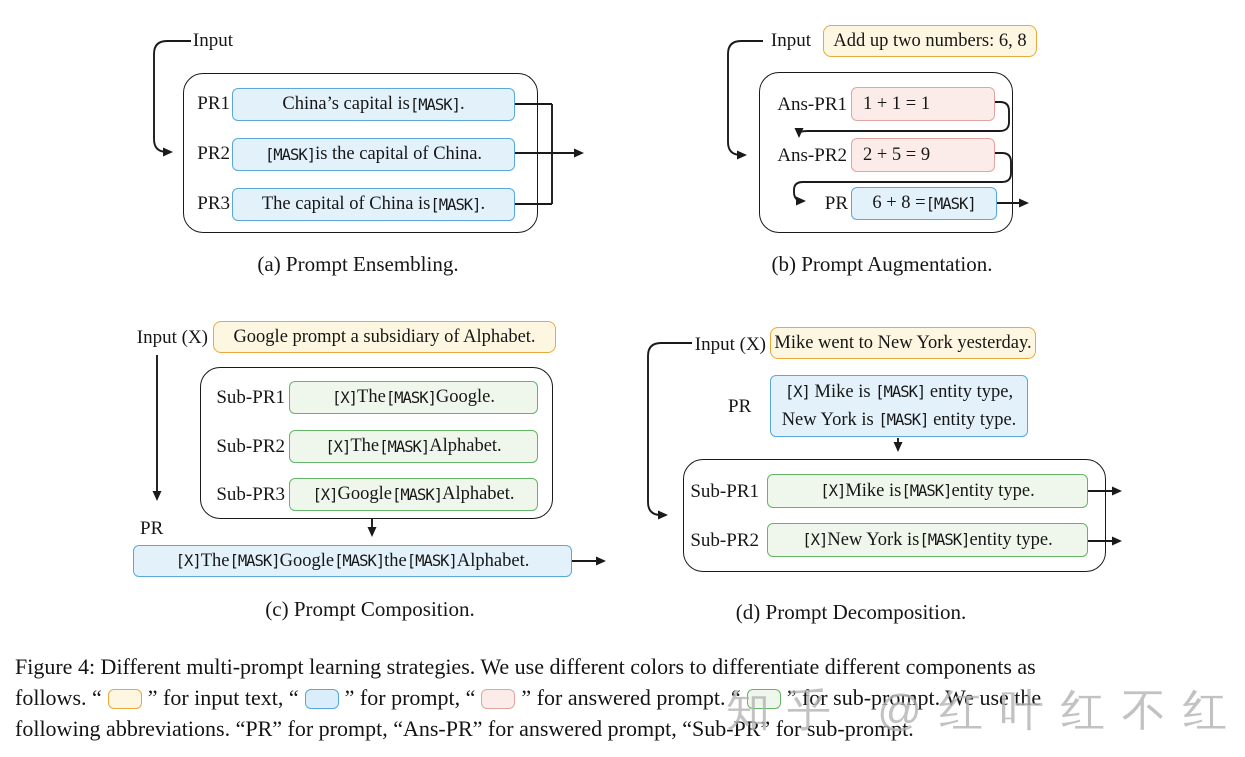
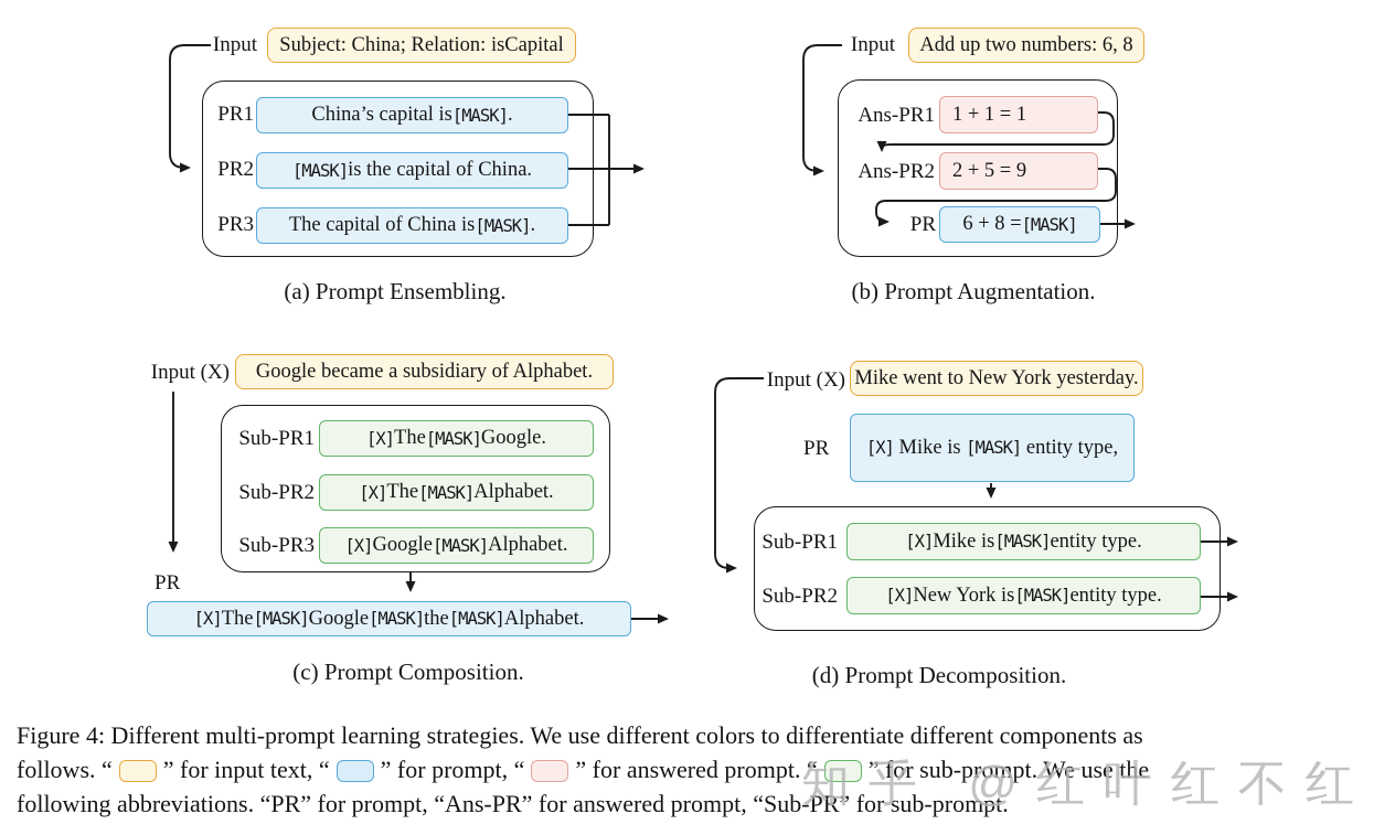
  Input
+ Subject: China; Relation: isCapital
  PR1
  China’s capital is
  [MASK]
  .
  PR2
  [MASK]
  is the capital of China.
  PR3
  The capital of China is
  [MASK]
  .
  (a) Prompt Ensembling.
  Input
  Add up two numbers: 6, 8
  Ans-PR1
  1 + 1 = 1
  Ans-PR2
  2 + 5 = 9
  PR
  6 + 8 =
  [MASK]
  (b) Prompt Augmentation.
  Input (X)
- Google prompt a subsidiary of Alphabet.
+ Google became a subsidiary of Alphabet.
  Sub-PR1
  [X]
  The
  [MASK]
  Google.
  Sub-PR2
  [X]
  The
  [MASK]
  Alphabet.
  Sub-PR3
  [X]
  Google
  [MASK]
  Alphabet.
  PR
  [X]
  The
  [MASK]
  Google
  [MASK]
  the
  [MASK]
  Alphabet.
  (c) Prompt Composition.
  Input (X)
  Mike went to New York yesterday.
  PR
  [X] Mike is [MASK] entity type,
- New York is [MASK] entity type.
  Sub-PR1
  [X]
  Mike is
  [MASK]
  entity type.
  Sub-PR2
  [X]
  New York is
  [MASK]
  entity type.
  (d) Prompt Decomposition.
  Figure 4: Different multi-prompt learning strategies. We use different colors to differentiate different components as
  follows. “ ” for input text, “ ” for prompt, “ ” for answered prompt. “ ” for sub-prompt. We use the
  following abbreviations. “PR” for prompt, “Ans-PR” for answered prompt, “Sub-PR” for sub-prompt.
  知乎 @红叶红不红
